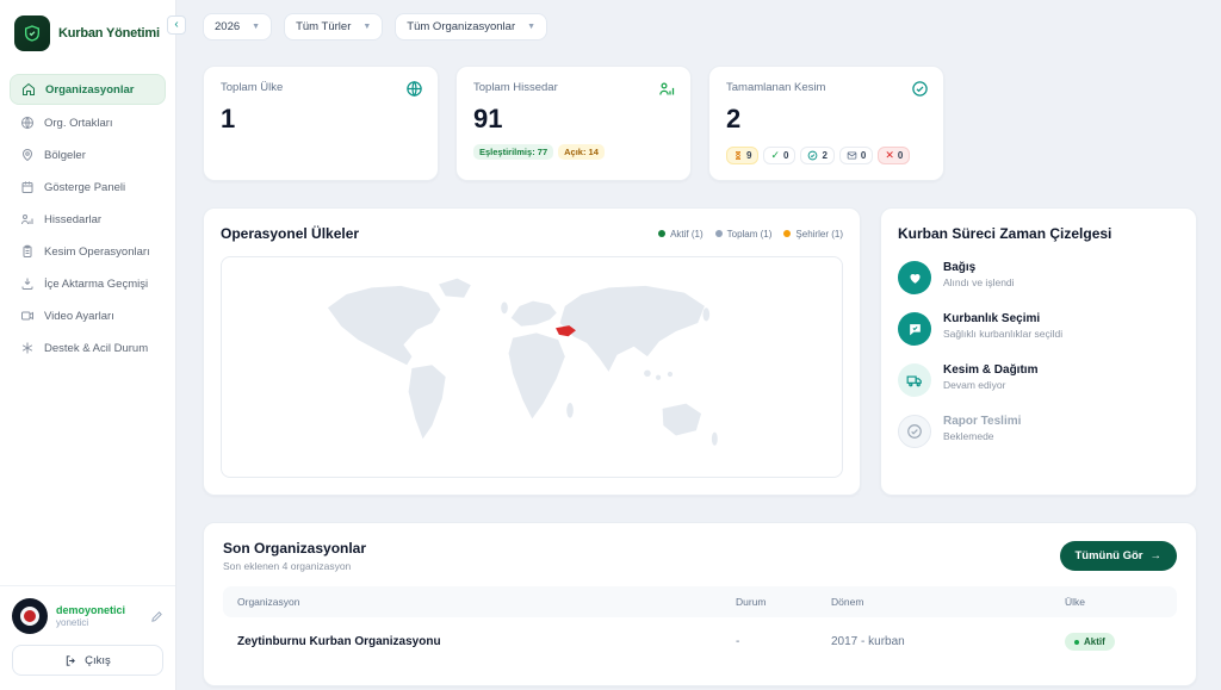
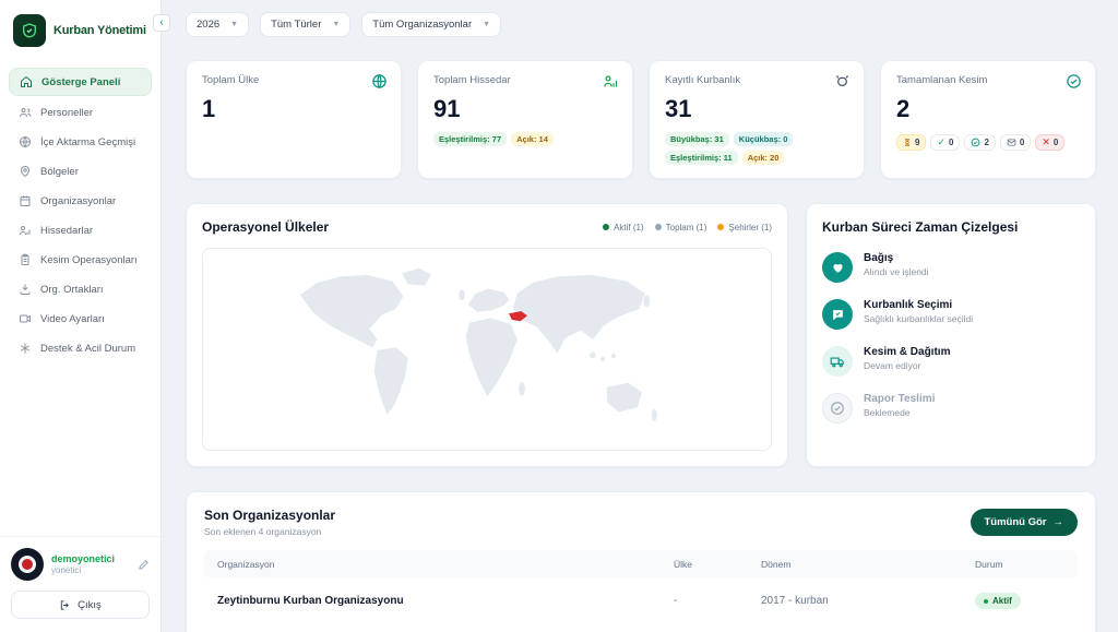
  Kurban Yönetimi
- Organizasyonlar
+ Gösterge Paneli
+ Personeller
- Org. Ortakları
+ İçe Aktarma Geçmişi
  Bölgeler
- Gösterge Paneli
+ Organizasyonlar
  Hissedarlar
  Kesim Operasyonları
- İçe Aktarma Geçmişi
+ Org. Ortakları
  Video Ayarları
  Destek & Acil Durum
  demoyonetici
  yonetici
  Çıkış
  ‹
  2026
  Tüm Türler
  Tüm Organizasyonlar
  Toplam Ülke
  1
  Toplam Hissedar
  91
  Eşleştirilmiş: 77
  Açık: 14
+ Kayıtlı Kurbanlık
+ 31
+ Büyükbaş: 31
+ Küçükbaş: 0
+ Eşleştirilmiş: 11
+ Açık: 20
  Tamamlanan Kesim
  2
  9
  ✓
  0
  2
  0
  ✕
  0
  Operasyonel Ülkeler
  Aktif (1)
  Toplam (1)
  Şehirler (1)
  Kurban Süreci Zaman Çizelgesi
  Bağış
  Alındı ve işlendi
  Kurbanlık Seçimi
  Sağlıklı kurbanlıklar seçildi
  Kesim & Dağıtım
  Devam ediyor
  Rapor Teslimi
  Beklemede
  Son Organizasyonlar
  Son eklenen 4 organizasyon
  Tümünü Gör
  →
  Organizasyon
- Durum
+ Ülke
  Dönem
- Ülke
+ Durum
  Zeytinburnu Kurban Organizasyonu
  -
  2017 - kurban
  Aktif
